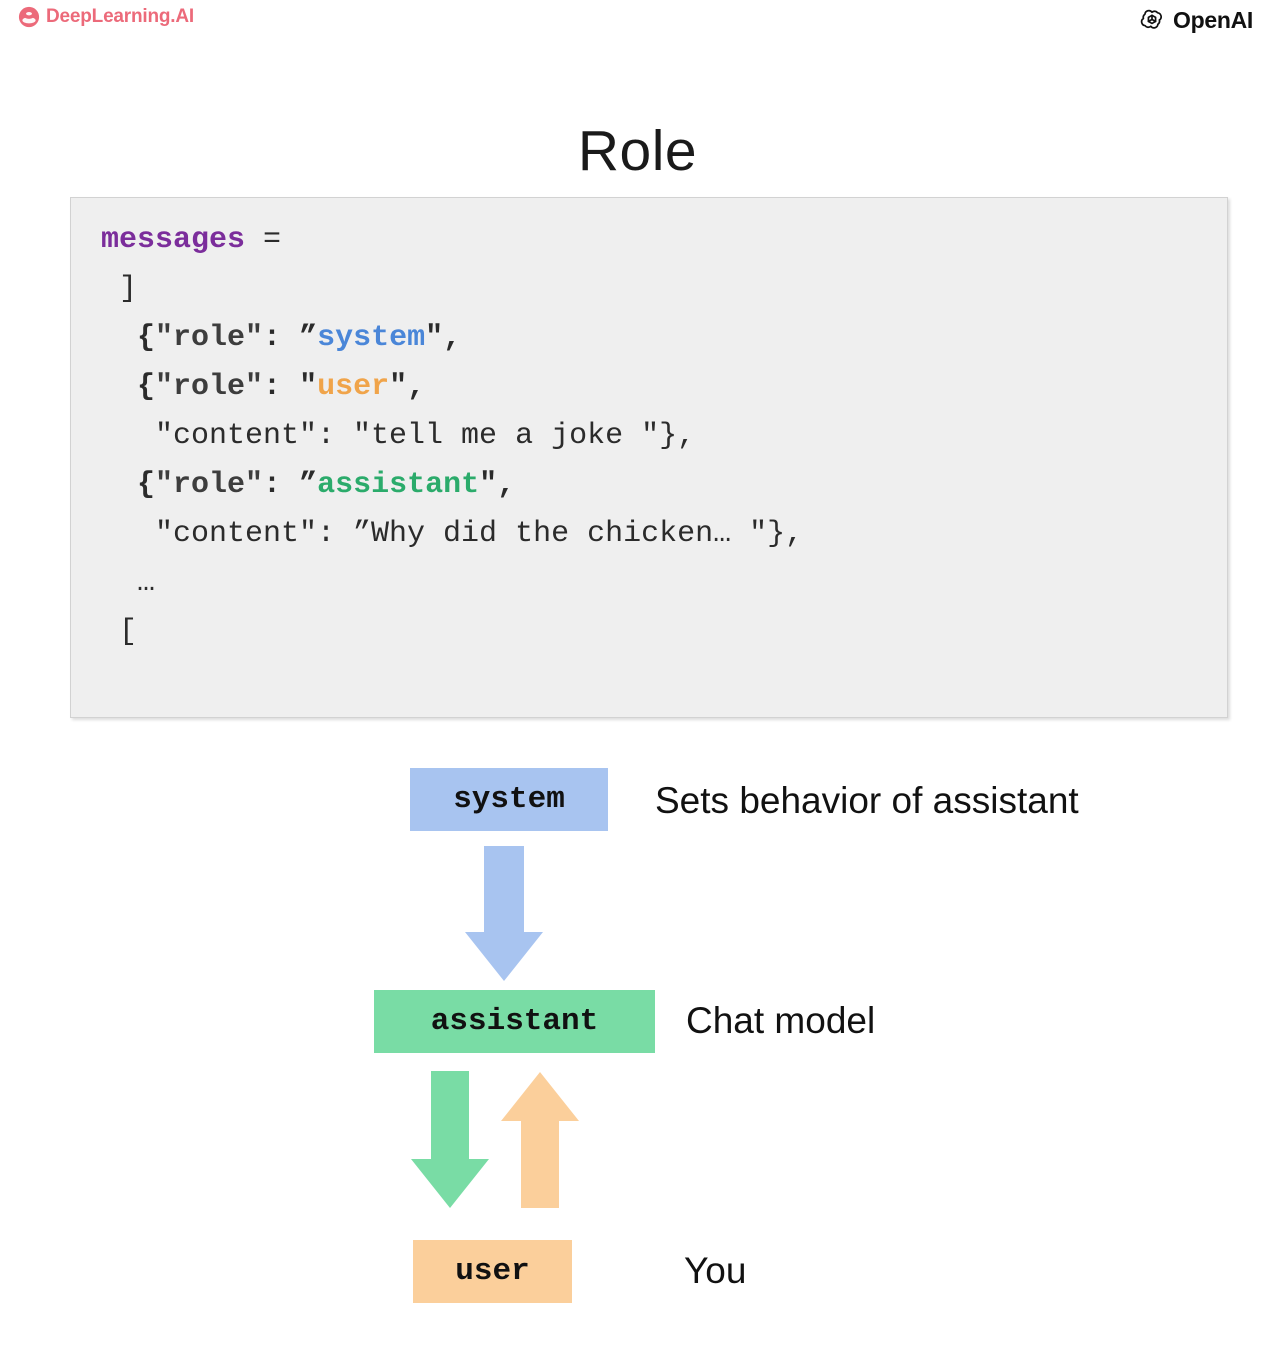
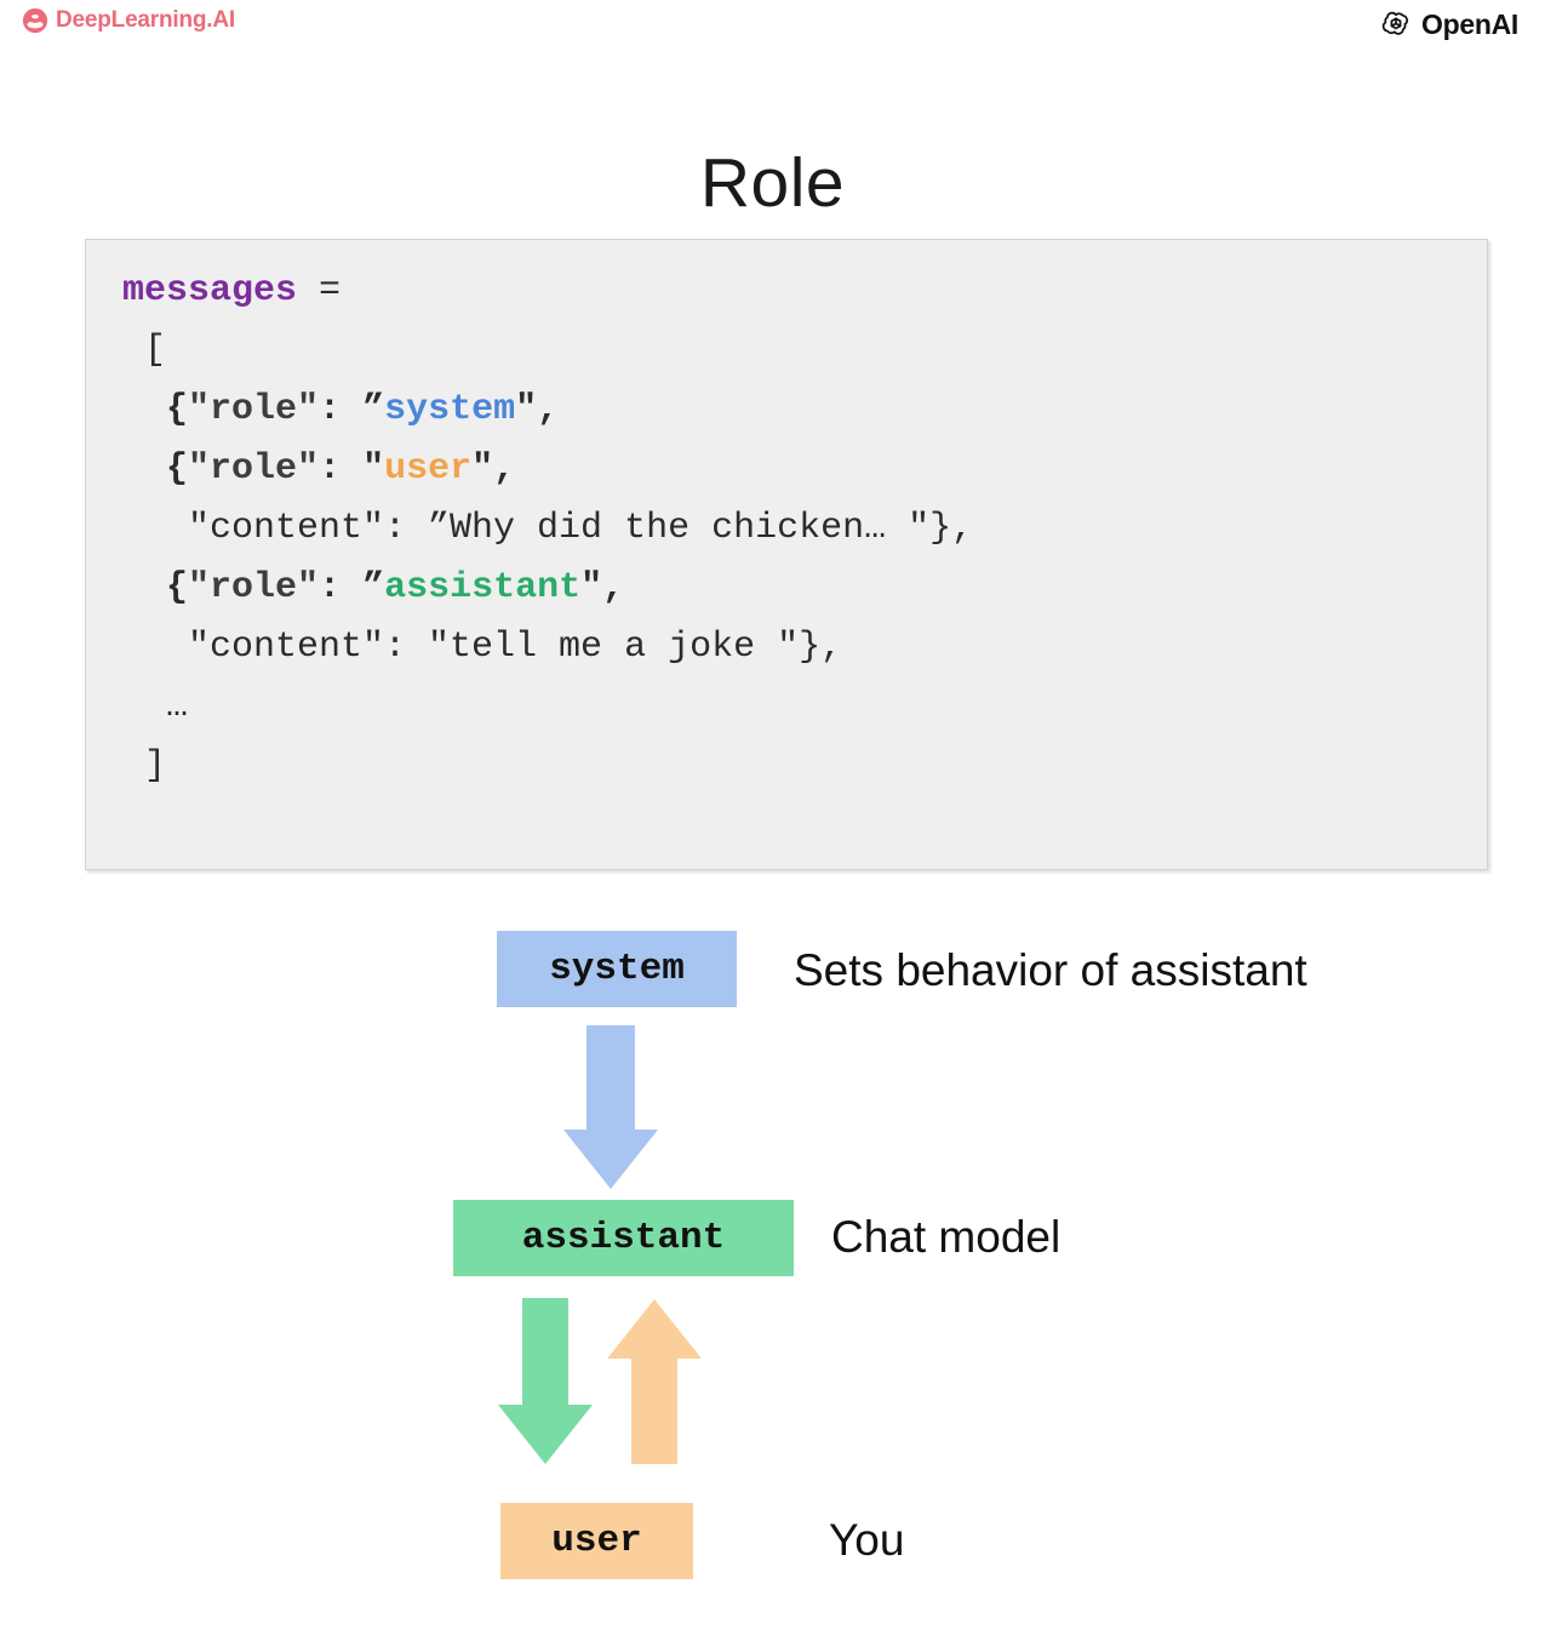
  DeepLearning.AI
  OpenAI
  Role
  messages =
- ]
+ [
  {"role": ”system",
  {"role": "user",
- "content": "tell me a joke "},
+ "content": ”Why did the chicken… "},
  {"role": ”assistant",
- "content": ”Why did the chicken… "},
+ "content": "tell me a joke "},
  …
- [
+ ]
  system
  Sets behavior of assistant
  assistant
  Chat model
  user
  You
